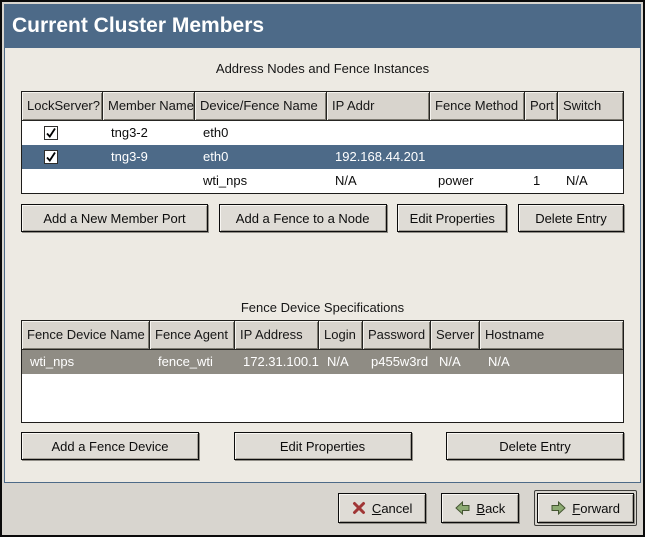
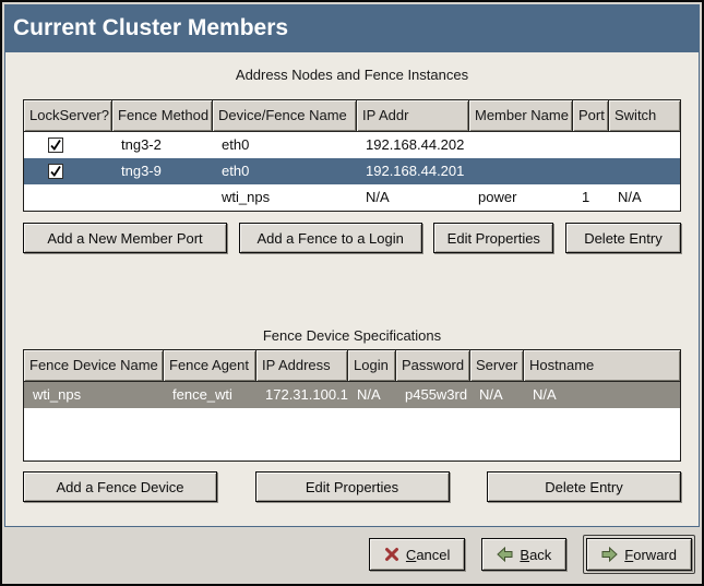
  Current Cluster Members
  Address Nodes and Fence Instances
  LockServer?
- Member Name
+ Fence Method
  Device/Fence Name
  IP Addr
- Fence Method
+ Member Name
  Port
  Switch
  tng3-2
  eth0
+ 192.168.44.202
  tng3-9
  eth0
  192.168.44.201
  wti_nps
  N/A
  power
  1
  N/A
  Add a New Member Port
- Add a Fence to a Node
+ Add a Fence to a Login
  Edit Properties
  Delete Entry
  Fence Device Specifications
  Fence Device Name
  Fence Agent
  IP Address
  Login
  Password
  Server
  Hostname
  wti_nps
  fence_wti
  172.31.100.1
  N/A
  p455w3rd
  N/A
  N/A
  Add a Fence Device
  Edit Properties
  Delete Entry
  Cancel
  Back
  Forward
